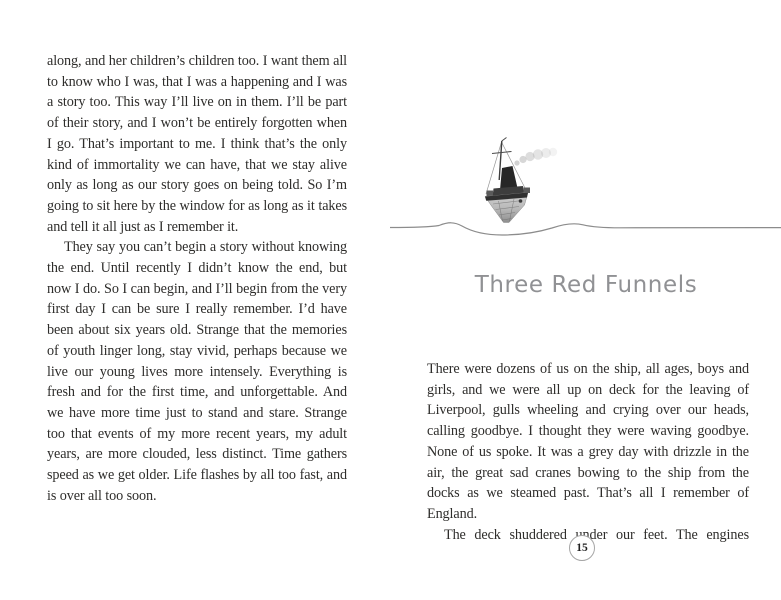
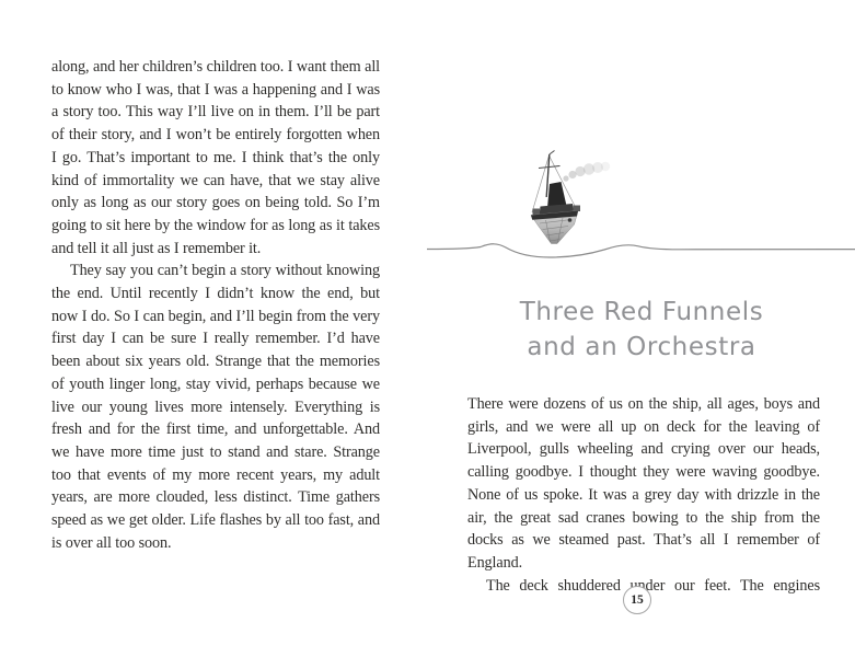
  along, and her children’s children too. I want them all to know who I was, that I was a happening and I was a story too. This way I’ll live on in them. I’ll be part of their story, and I won’t be entirely forgotten when I go. That’s important to me. I think that’s the only kind of immortality we can have, that we stay alive only as long as our story goes on being told. So I’m going to sit here by the window for as long as it takes and tell it all just as I remember it.
  They say you can’t begin a story without knowing the end. Until recently I didn’t know the end, but now I do. So I can begin, and I’ll begin from the very first day I can be sure I really remember. I’d have been about six years old. Strange that the memories of youth linger long, stay vivid, perhaps because we live our young lives more intensely. Everything is fresh and for the first time, and unforgettable. And we have more time just to stand and stare. Strange too that events of my more recent years, my adult years, are more clouded, less distinct. Time gathers speed as we get older. Life flashes by all too fast, and is over all too soon.
  Three Red Funnels
+ and an Orchestra
  There were dozens of us on the ship, all ages, boys and girls, and we were all up on deck for the leaving of Liverpool, gulls wheeling and crying over our heads, calling goodbye. I thought they were waving goodbye. None of us spoke. It was a grey day with drizzle in the air, the great sad cranes bowing to the ship from the docks as we steamed past. That’s all I remember of England.
  The deck shudderednder our feet. The engines
  15
